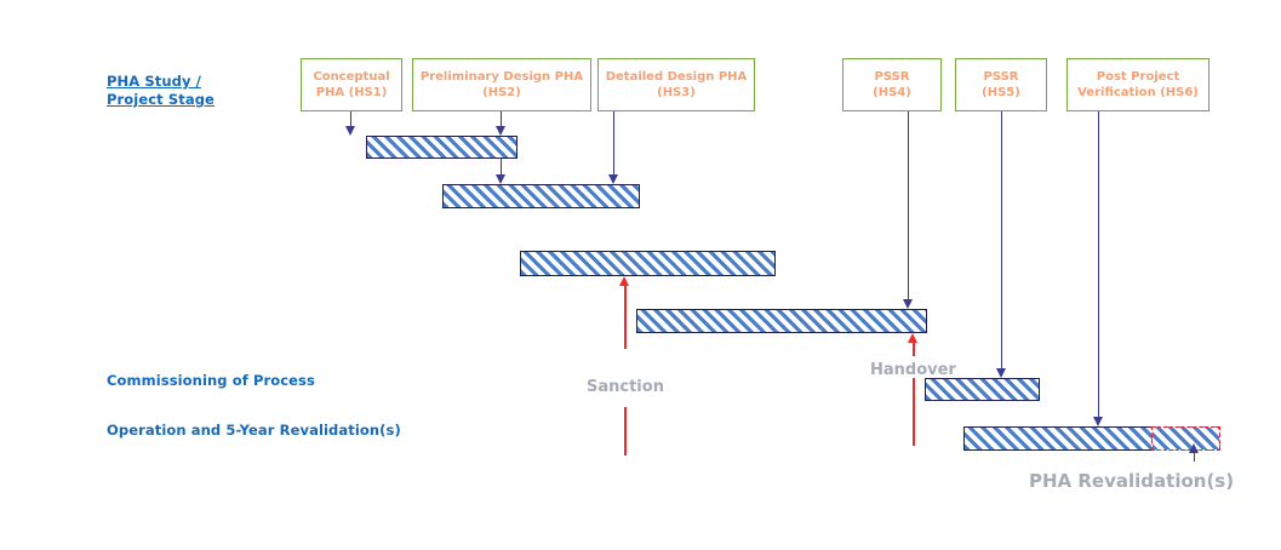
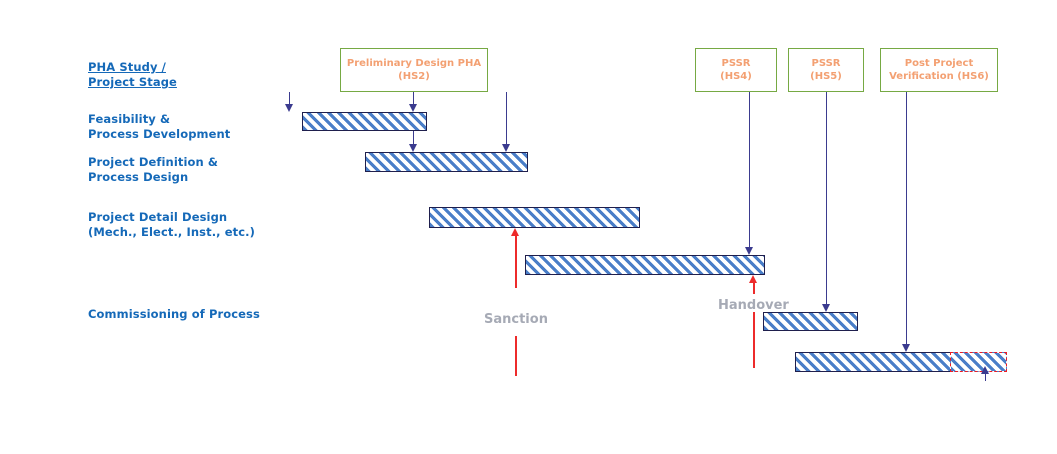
  PHA Study /
  Project Stage
+ Feasibility &
+ Process Development
+ Project Definition &
+ Process Design
+ Project Detail Design
+ (Mech., Elect., Inst., etc.)
  Commissioning of Process
- Operation and 5-Year Revalidation(s)
- Conceptual
- PHA (HS1)
  Preliminary Design PHA
  (HS2)
- Detailed Design PHA
- (HS3)
  PSSR
  (HS4)
  PSSR
  (HS5)
  Post Project
  Verification (HS6)
  Sanction
  Handover
- PHA Revalidation(s)
